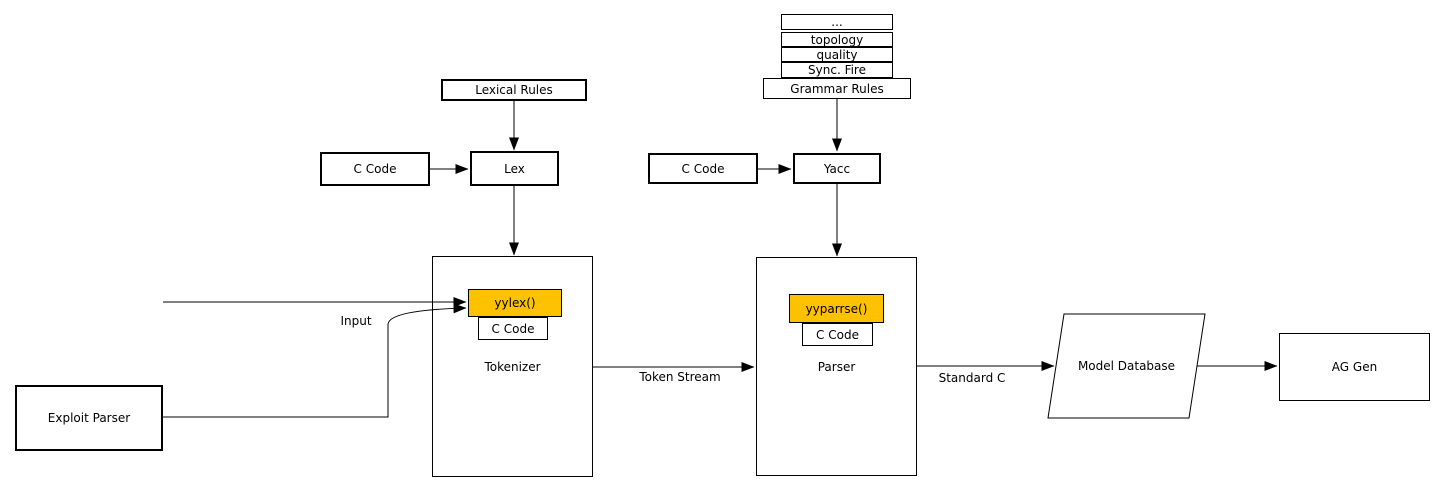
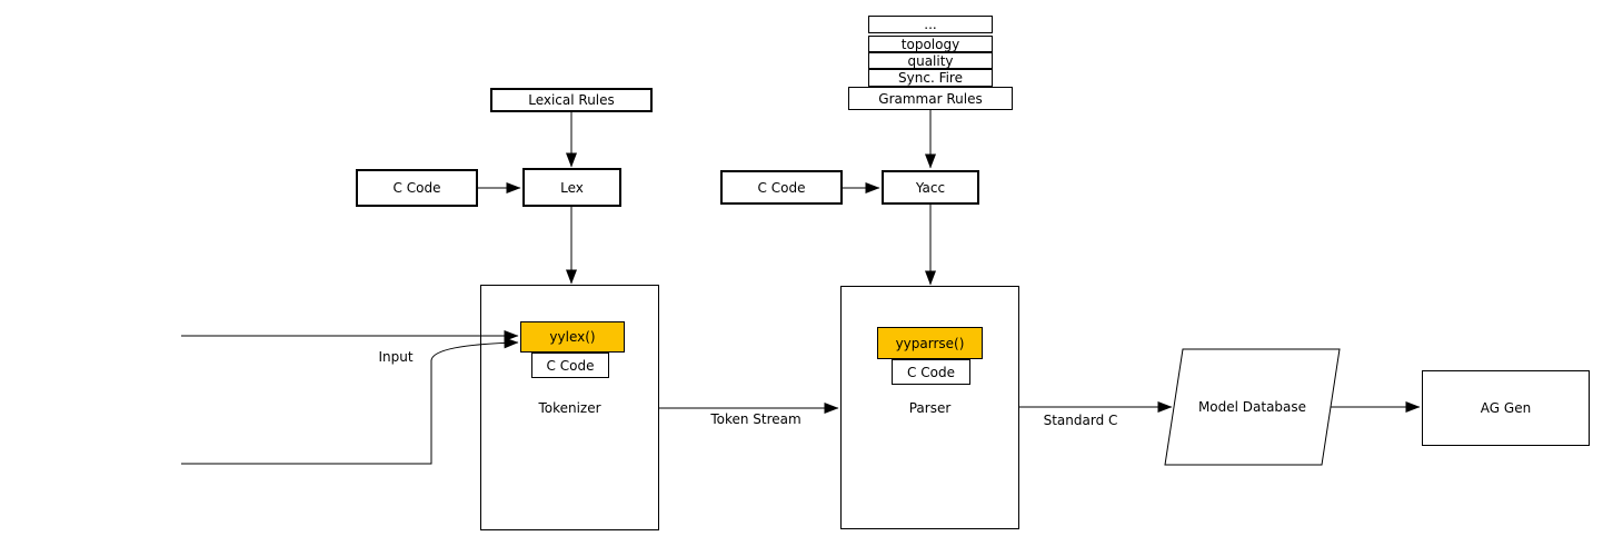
  ...
  topology
  quality
  Sync. Fire
  Grammar Rules
  Lexical Rules
  C Code
  Lex
  C Code
  Yacc
- Exploit Parser
  yylex()
  C Code
  Tokenizer
  yyparrse()
  C Code
  Parser
  Model Database
  AG Gen
  Input
  Token Stream
  Standard C
